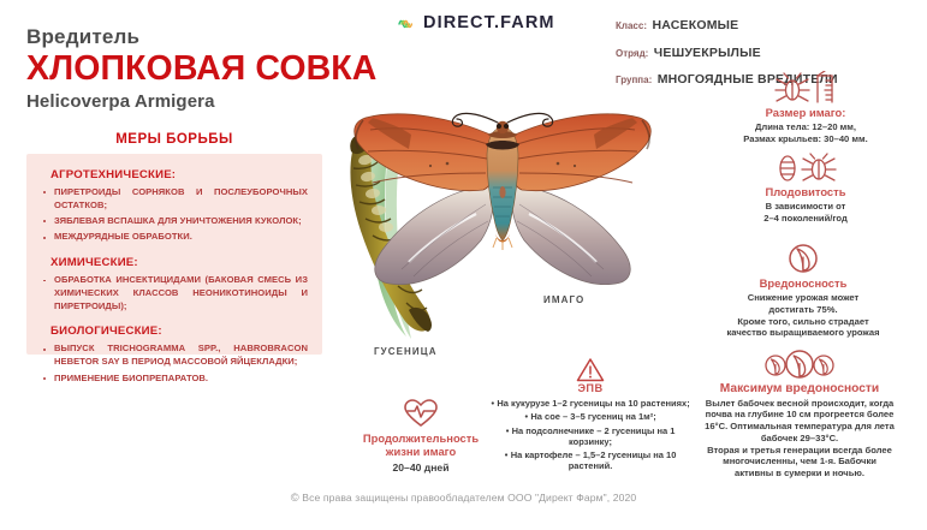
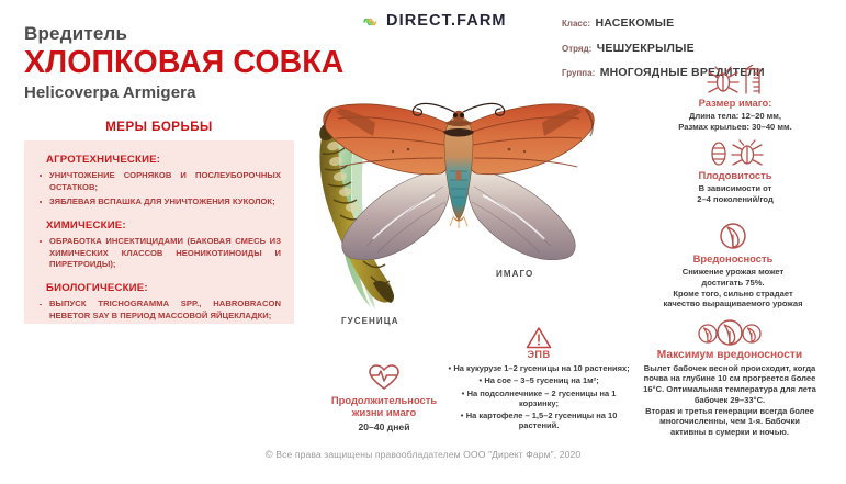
  Вредитель
  ХЛОПКОВАЯ СОВКА
  Helicoverpa Armigera
  DIRECT.FARM
  Класс: НАСЕКОМЫЕ
  Отряд: ЧЕШУЕКРЫЛЫЕ
  Группа: МНОГОЯДНЫЕ ВРЕДИЕЛИ
  МЕРЫ БОРЬБЫ
  АГРОТЕХНИЧЕСКИЕ:
- ПИРЕТРОИДЫ СОРНЯКОВ И ПОСЛЕУБОРОЧНЫХ ОСТАТКОВ;
+ УНИЧТОЖЕНИЕ СОРНЯКОВ И ПОСЛЕУБОРОЧНЫХ ОСТАТКОВ;
  ЗЯБЛЕВАЯ ВСПАШКА ДЛЯ УНИЧТОЖЕНИЯ КУКОЛОК;
- МЕЖДУРЯДНЫЕ ОБРАБОТКИ.
  ХИМИЧЕСКИЕ:
  ОБРАБОТКА ИНСЕКТИЦИДАМИ (БАКОВАЯ СМЕСЬ ИЗ ХИМИЧЕСКИХ КЛАССОВ НЕОНИКОТИНОИДЫ И ПИРЕТРОИДЫ);
  БИОЛОГИЧЕСКИЕ:
  ВЫПУСК TRICHOGRAMMA SPP., HABROBRACON HEBETOR SAY В ПЕРИОД МАССОВОЙ ЯЙЦЕКЛАДКИ;
- ПРИМЕНЕНИЕ БИОПРЕПАРАТОВ.
  ИМАГО
  ГУСЕНИЦА
  Размер имаго:
  Длина тела: 12–20 мм,
  Размах крыльев: 30–40 мм.
  Плодовитость
  В зависимости от
  2–4 поколений/год
  Вредоносность
  Снижение урожая может
  достигать 75%.
  Кроме того, сильно страдает
  качество выращиваемого урожая
  Максимум вредоносности
  Вылет бабочек весной происходит, когда
  почва на глубине 10 см прогреется более
  16°С. Оптимальная температура для лета
  бабочек 29–33°С.
  Вторая и третья генерации всегда более
  многочисленны, чем 1-я. Бабочки
  активны в сумерки и ночью.
  Продолжительность
  жизни имаго
  20–40 дней
  ЭПВ
  • На кукурузе 1–2 гусеницы на 10 растениях;
  • На сое – 3–5 гусениц на 1м²;
  • На подсолнечнике – 2 гусеницы на 1 корзинку;
  • На картофеле – 1,5–2 гусеницы на 10 растений.
  © Все права защищены правообладателем ООО "Директ Фарм", 2020
